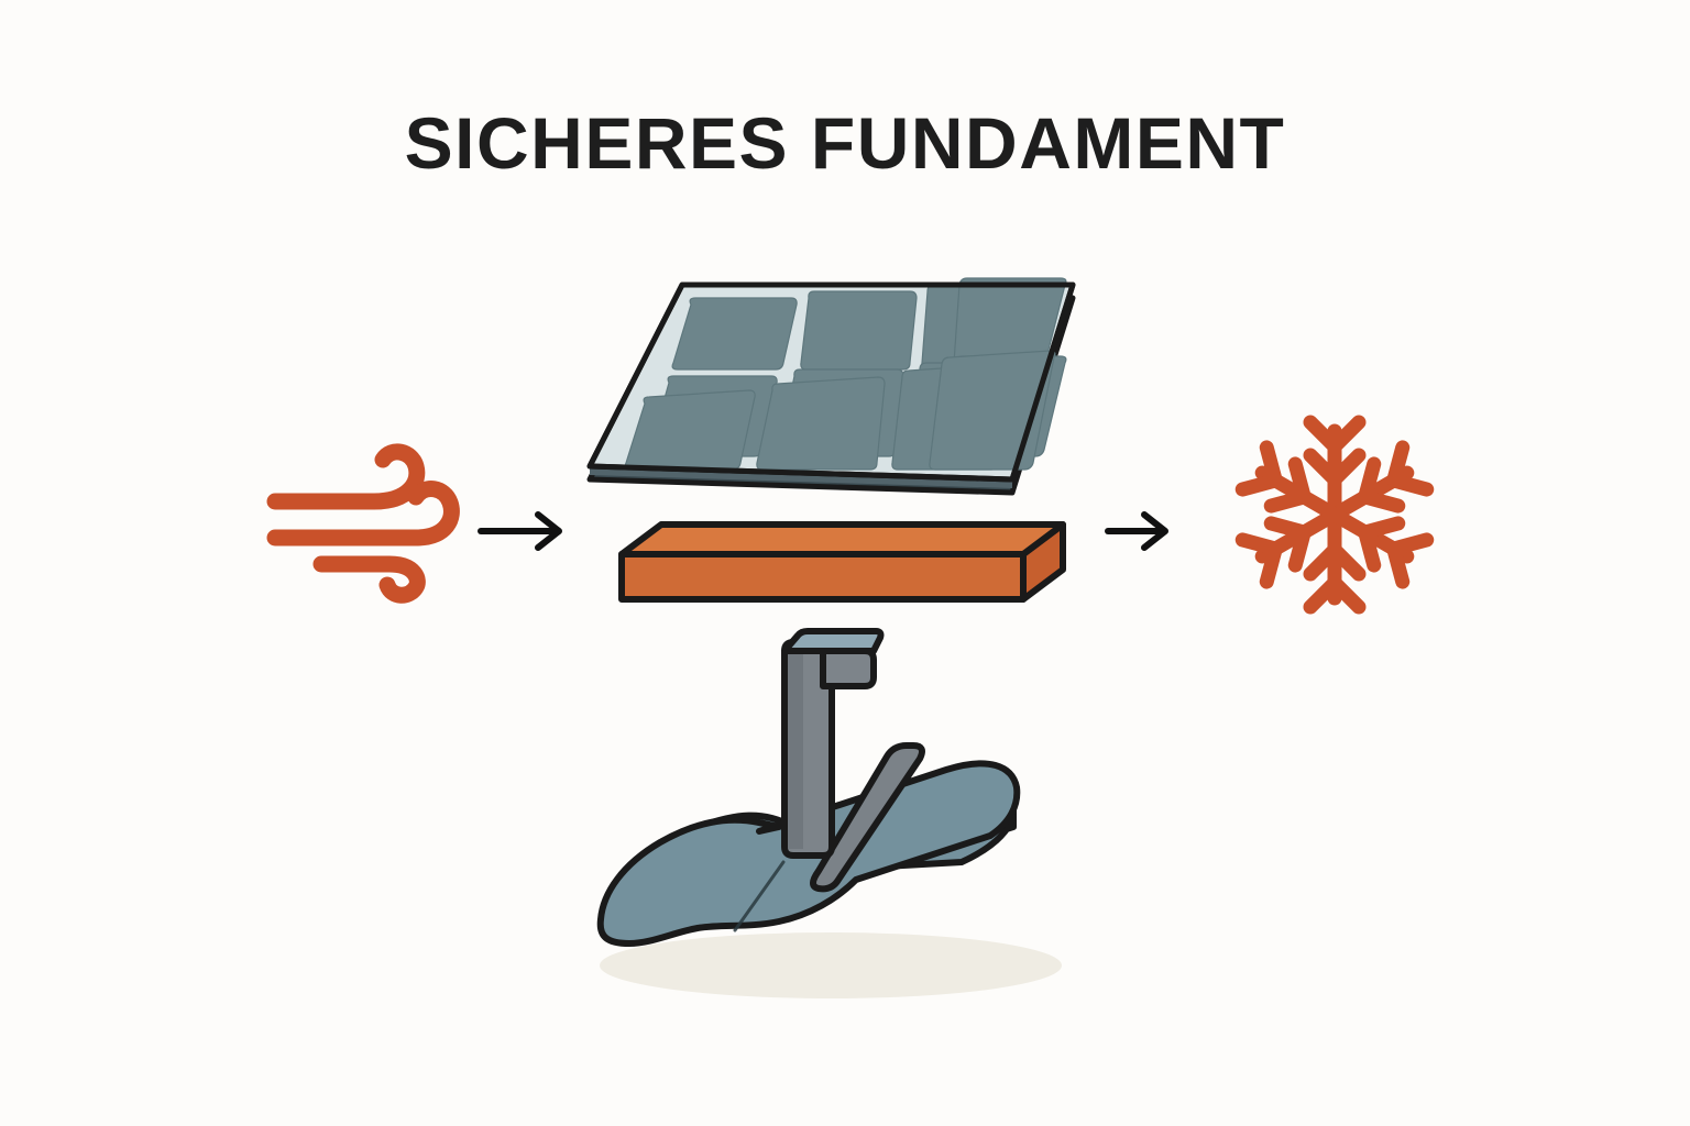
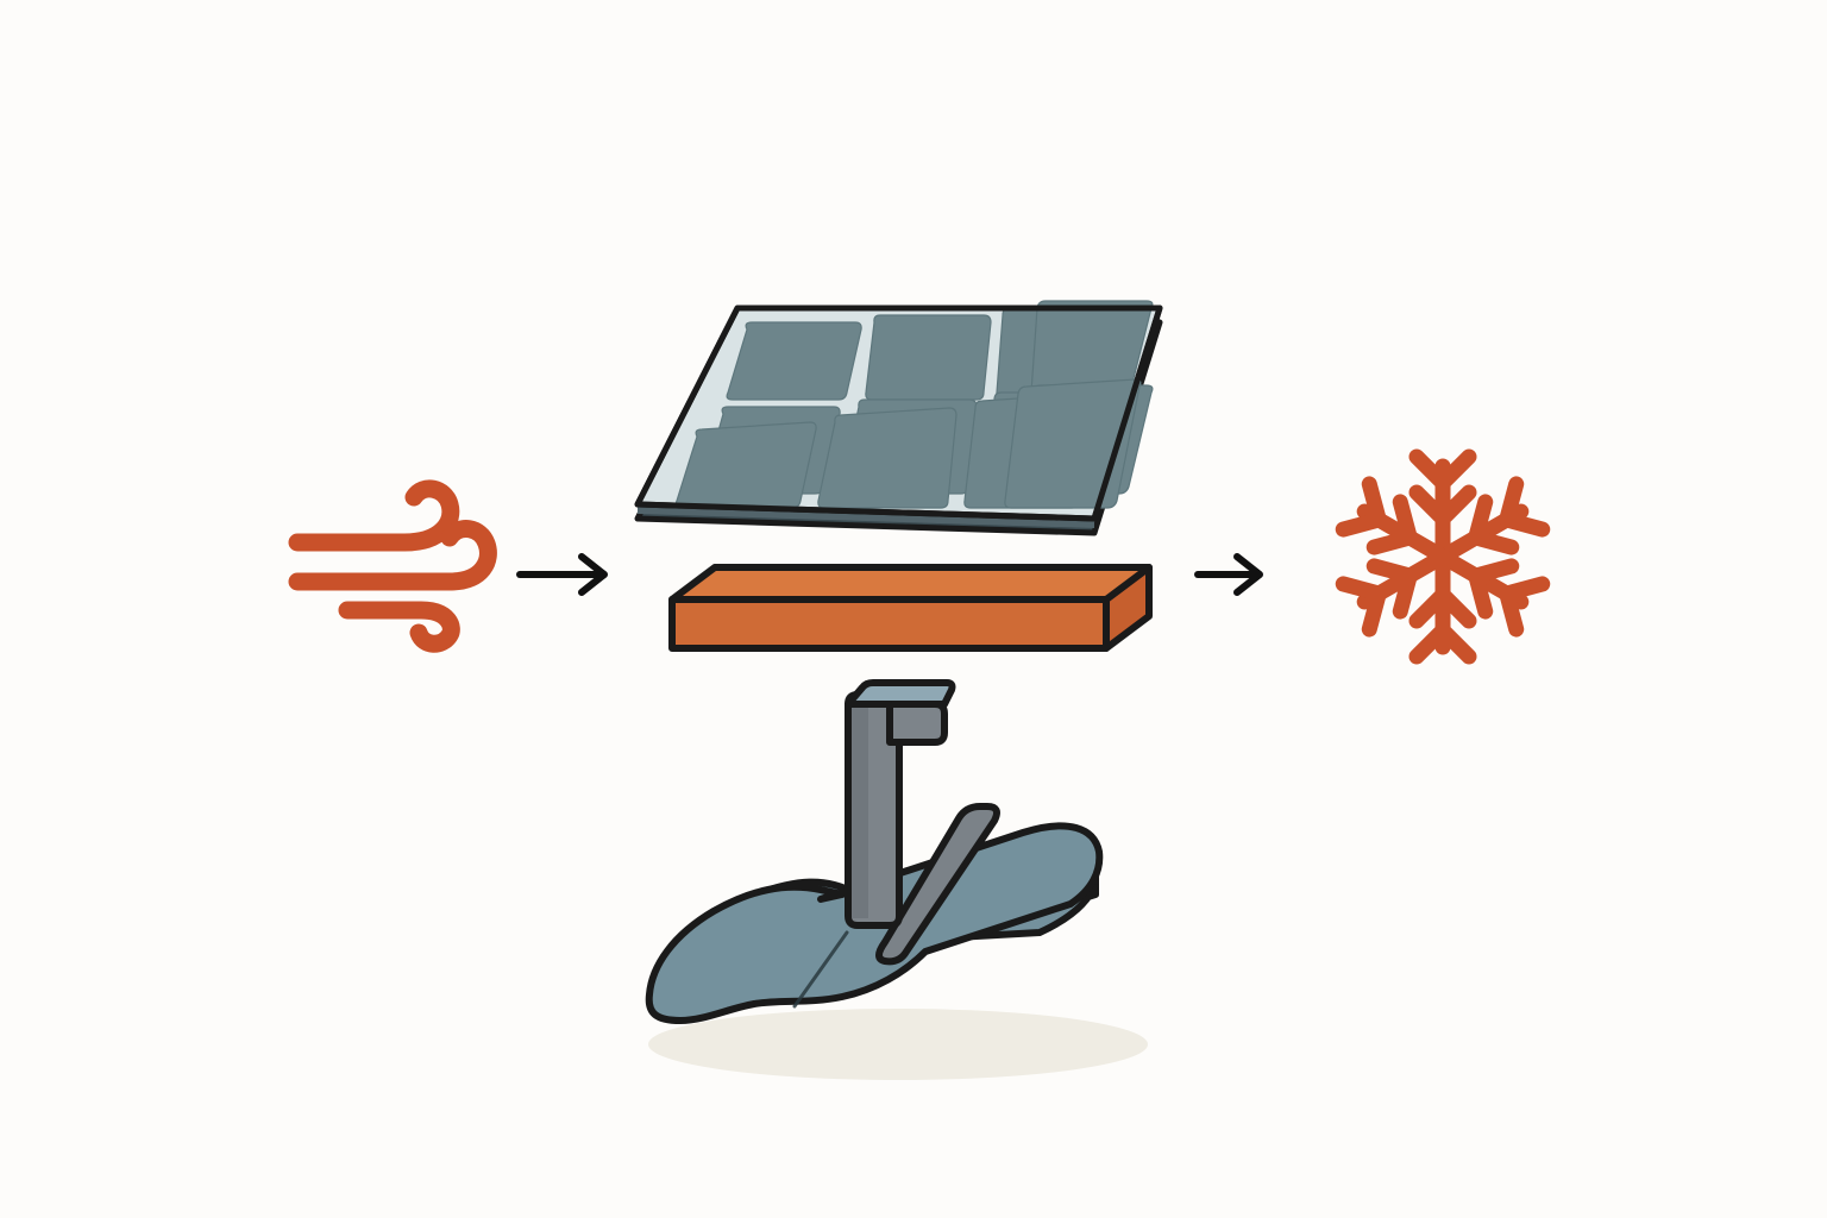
- SICHERES FUNDAMENT
